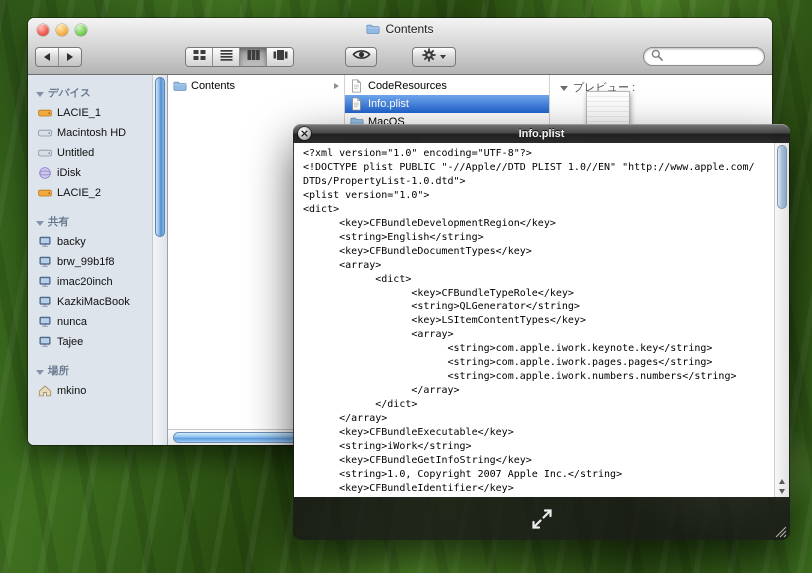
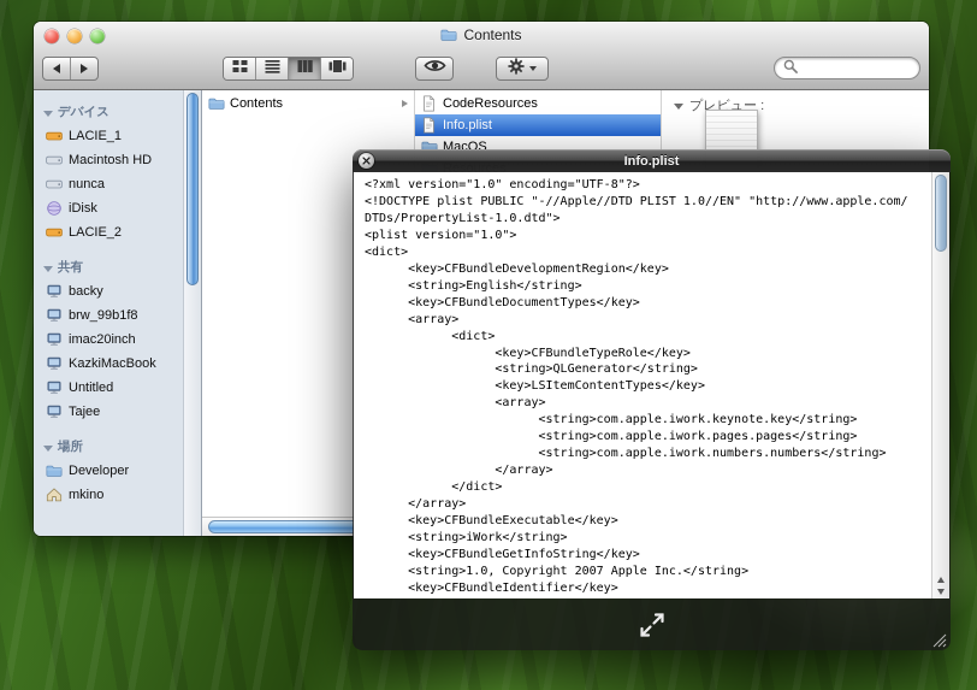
  Contents
  デバイス
  LACIE_1
  Macintosh HD
- Untitled
+ nunca
  iDisk
  LACIE_2
  共有
  backy
  brw_99b1f8
  imac20inch
  KazkiMacBook
- nunca
+ Untitled
  Tajee
  場所
+ Developer
  mkino
  Contents
  CodeResources
  Info.plist
  MacOS
  プレビュー :
  Info.plist
  <?xml version="1.0" encoding="UTF-8"?>
  <!DOCTYPE plist PUBLIC "-//Apple//DTD PLIST 1.0//EN" "http://www.apple.com/
  DTDs/PropertyList-1.0.dtd">
  <plist version="1.0">
  <dict>
  <key>CFBundleDevelopmentRegion</key>
  <string>English</string>
  <key>CFBundleDocumentTypes</key>
  <array>
  <dict>
  <key>CFBundleTypeRole</key>
  <string>QLGenerator</string>
  <key>LSItemContentTypes</key>
  <array>
  <string>com.apple.iwork.keynote.key</string>
  <string>com.apple.iwork.pages.pages</string>
  <string>com.apple.iwork.numbers.numbers</string>
  </array>
  </dict>
  </array>
  <key>CFBundleExecutable</key>
  <string>iWork</string>
  <key>CFBundleGetInfoString</key>
  <string>1.0, Copyright 2007 Apple Inc.</string>
  <key>CFBundleIdentifier</key>
